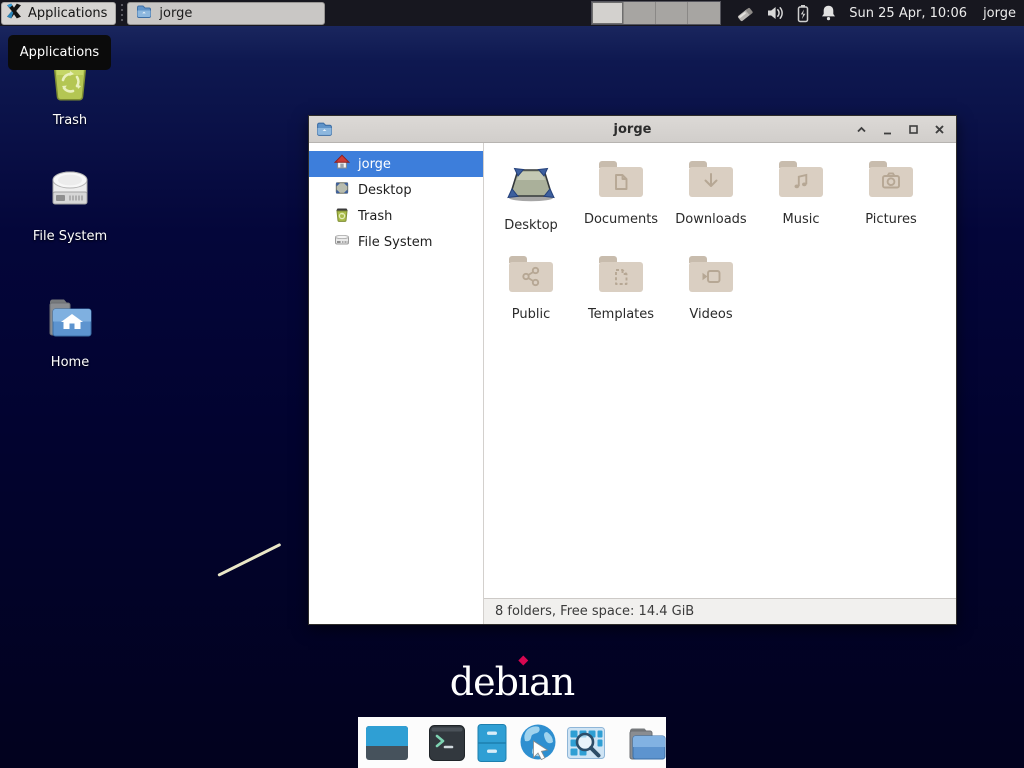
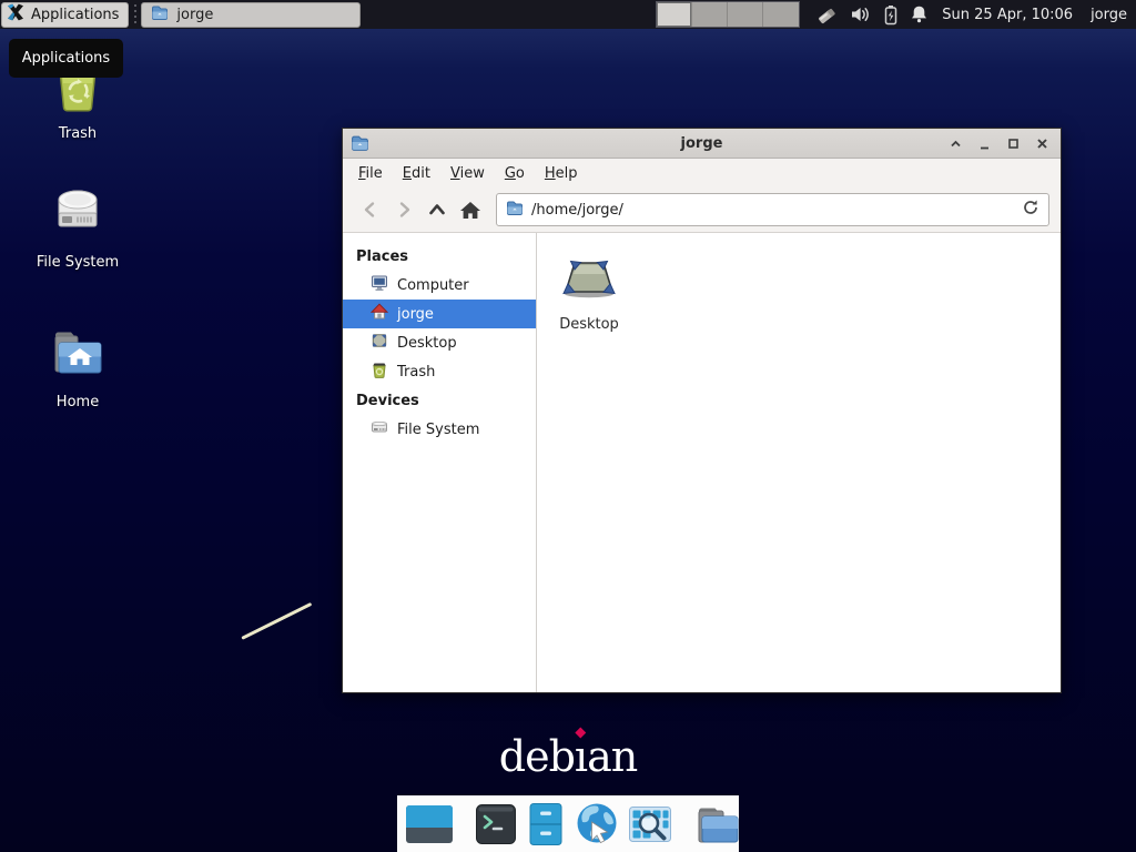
  Applications
  jorge
  Sun 25 Apr, 10:06
  jorge
  Applications
  Trash
  File System
  Home
  jorge
+ File
+ Edit
+ View
+ Go
+ Help
+ /home/jorge/
+ Places
+ Computer
  jorge
  Desktop
  Trash
+ Devices
  File System
  Desktop
- Documents
- Downloads
- Music
- Pictures
- Public
- Templates
- Videos
- 8 folders, Free space: 14.4 GiB
  debıan
